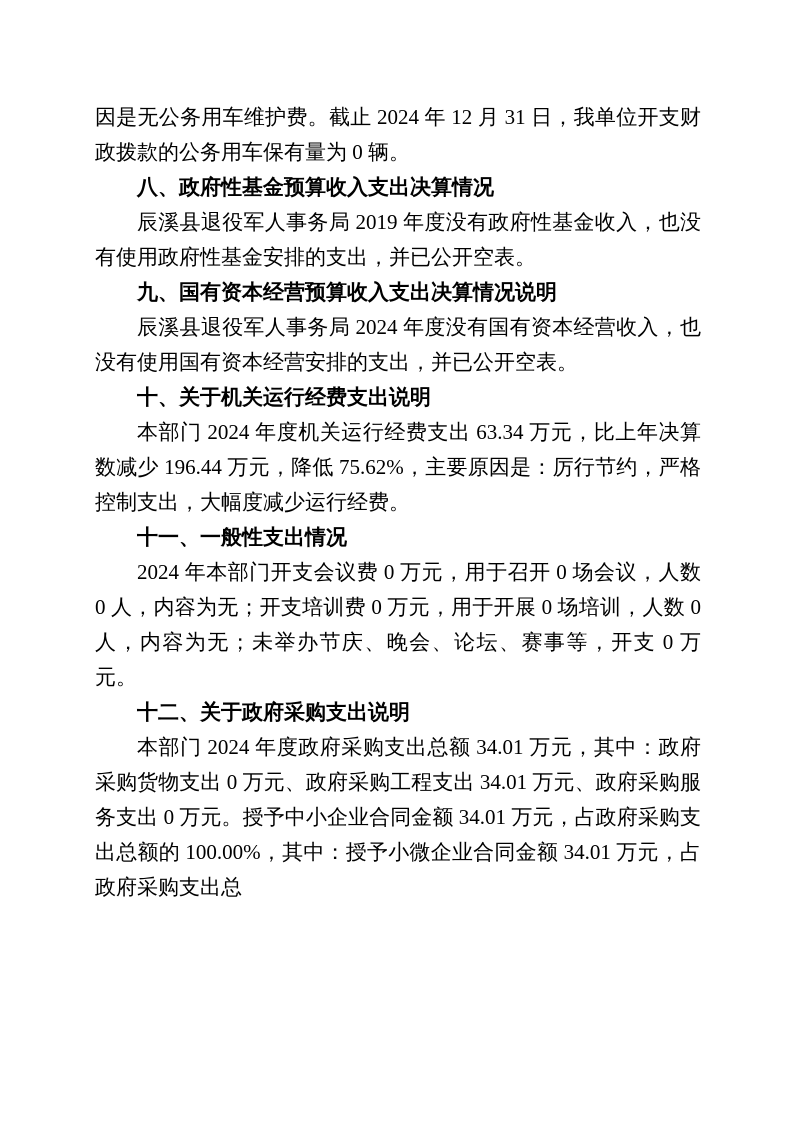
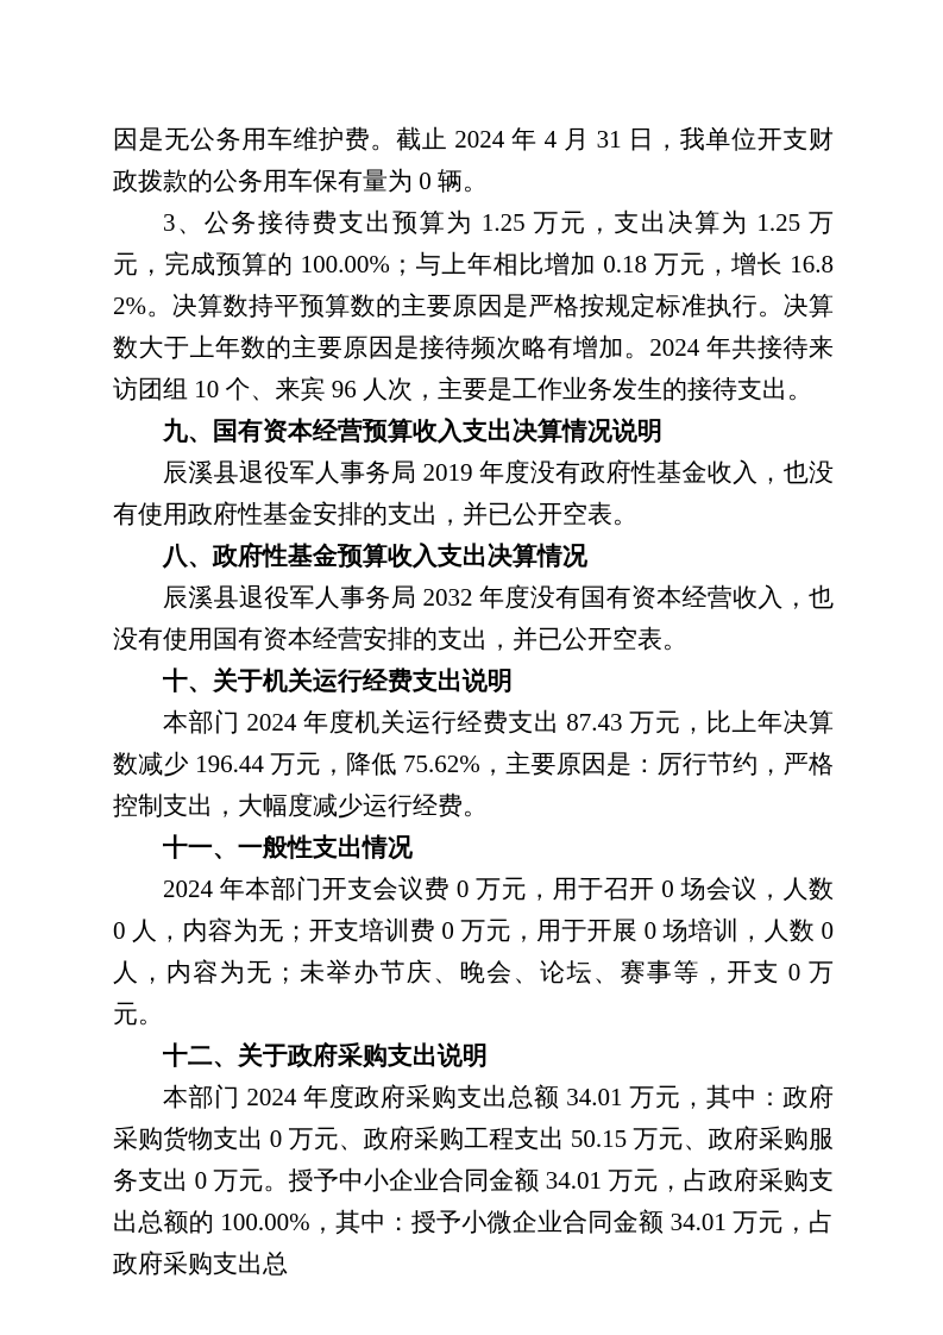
- 因是无公务用车维护费。截止 2024 年 12 月 31 日，我单位开支财政拨款的公务用车保有量为 0 辆。
+ 因是无公务用车维护费。截止 2024 年 4 月 31 日，我单位开支财政拨款的公务用车保有量为 0 辆。
+ 3、公务接待费支出预算为 1.25 万元，支出决算为 1.25 万元，完成预算的 100.00%；与上年相比增加 0.18 万元，增长 16.82%。决算数持平预算数的主要原因是严格按规定标准执行。决算数大于上年数的主要原因是接待频次略有增加。2024 年共接待来访团组 10 个、来宾 96 人次，主要是工作业务发生的接待支出。
- 八、政府性基金预算收入支出决算情况
+ 九、国有资本经营预算收入支出决算情况说明
  辰溪县退役军人事务局 2019 年度没有政府性基金收入，也没有使用政府性基金安排的支出，并已公开空表。
- 九、国有资本经营预算收入支出决算情况说明
+ 八、政府性基金预算收入支出决算情况
- 辰溪县退役军人事务局 2024 年度没有国有资本经营收入，也没有使用国有资本经营安排的支出，并已公开空表。
+ 辰溪县退役军人事务局 2032 年度没有国有资本经营收入，也没有使用国有资本经营安排的支出，并已公开空表。
  十、关于机关运行经费支出说明
- 本部门 2024 年度机关运行经费支出 63.34 万元，比上年决算数减少 196.44 万元，降低 75.62%，主要原因是：厉行节约，严格控制支出，大幅度减少运行经费。
+ 本部门 2024 年度机关运行经费支出 87.43 万元，比上年决算数减少 196.44 万元，降低 75.62%，主要原因是：厉行节约，严格控制支出，大幅度减少运行经费。
  十一、一般性支出情况
  2024 年本部门开支会议费 0 万元，用于召开 0 场会议，人数 0 人，内容为无；开支培训费 0 万元，用于开展 0 场培训，人数 0 人，内容为无；未举办节庆、晚会、论坛、赛事等，开支 0 万元。
  十二、关于政府采购支出说明
- 本部门 2024 年度政府采购支出总额 34.01 万元，其中：政府采购货物支出 0 万元、政府采购工程支出 34.01 万元、政府采购服务支出 0 万元。授予中小企业合同金额 34.01 万元，占政府采购支出总额的 100.00%，其中：授予小微企业合同金额 34.01 万元，占政府采购支出总
+ 本部门 2024 年度政府采购支出总额 34.01 万元，其中：政府采购货物支出 0 万元、政府采购工程支出 50.15 万元、政府采购服务支出 0 万元。授予中小企业合同金额 34.01 万元，占政府采购支出总额的 100.00%，其中：授予小微企业合同金额 34.01 万元，占政府采购支出总
